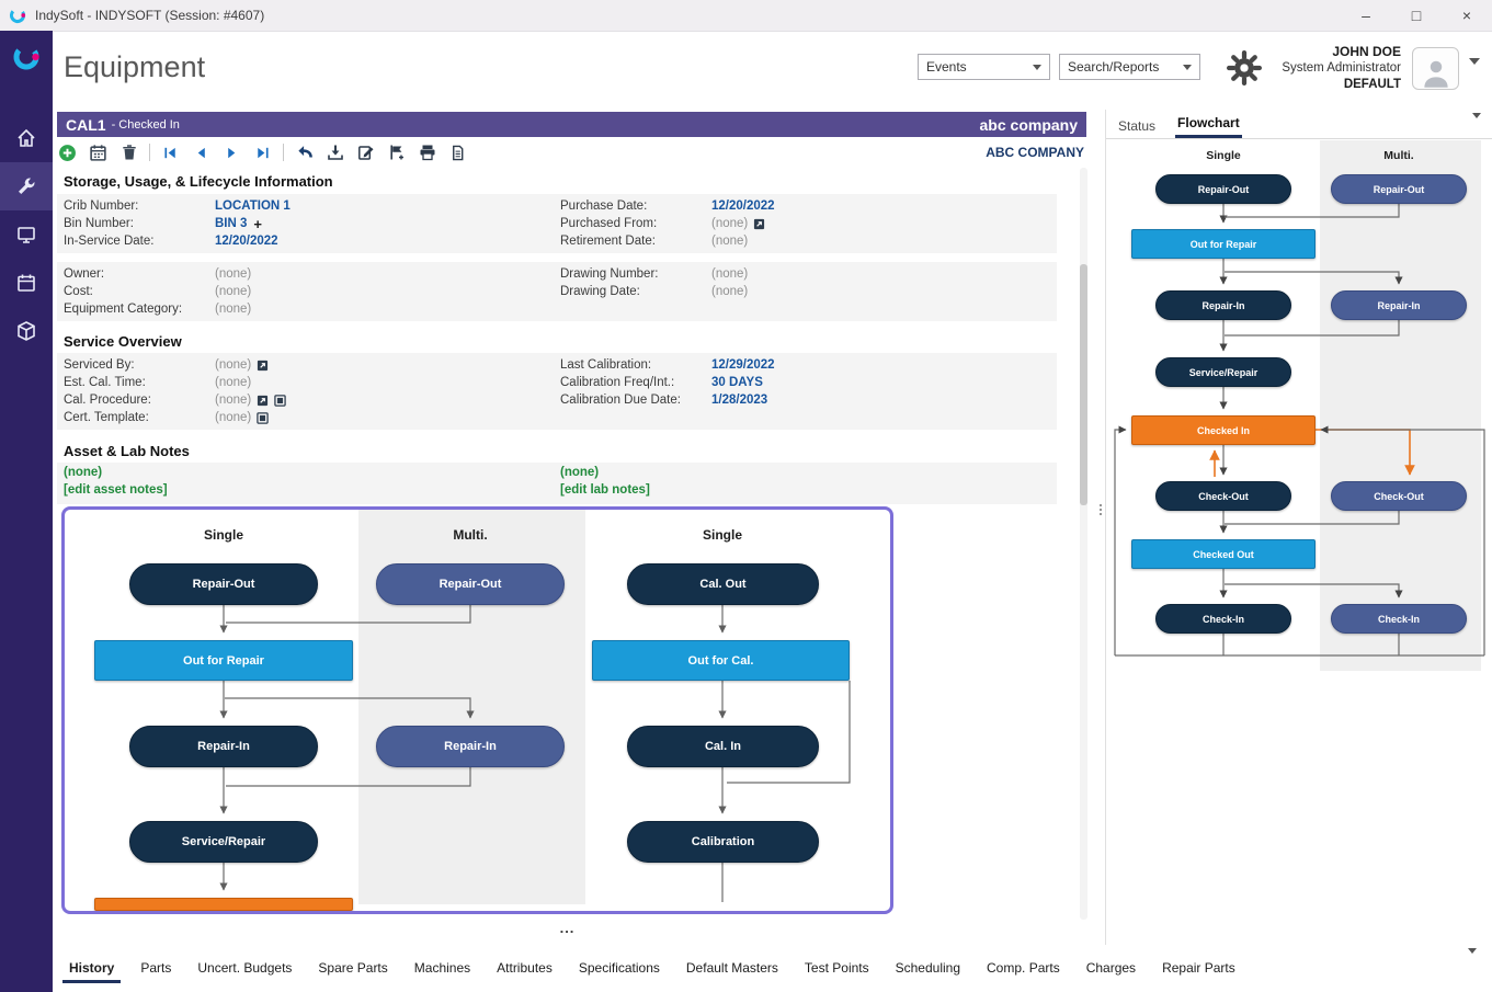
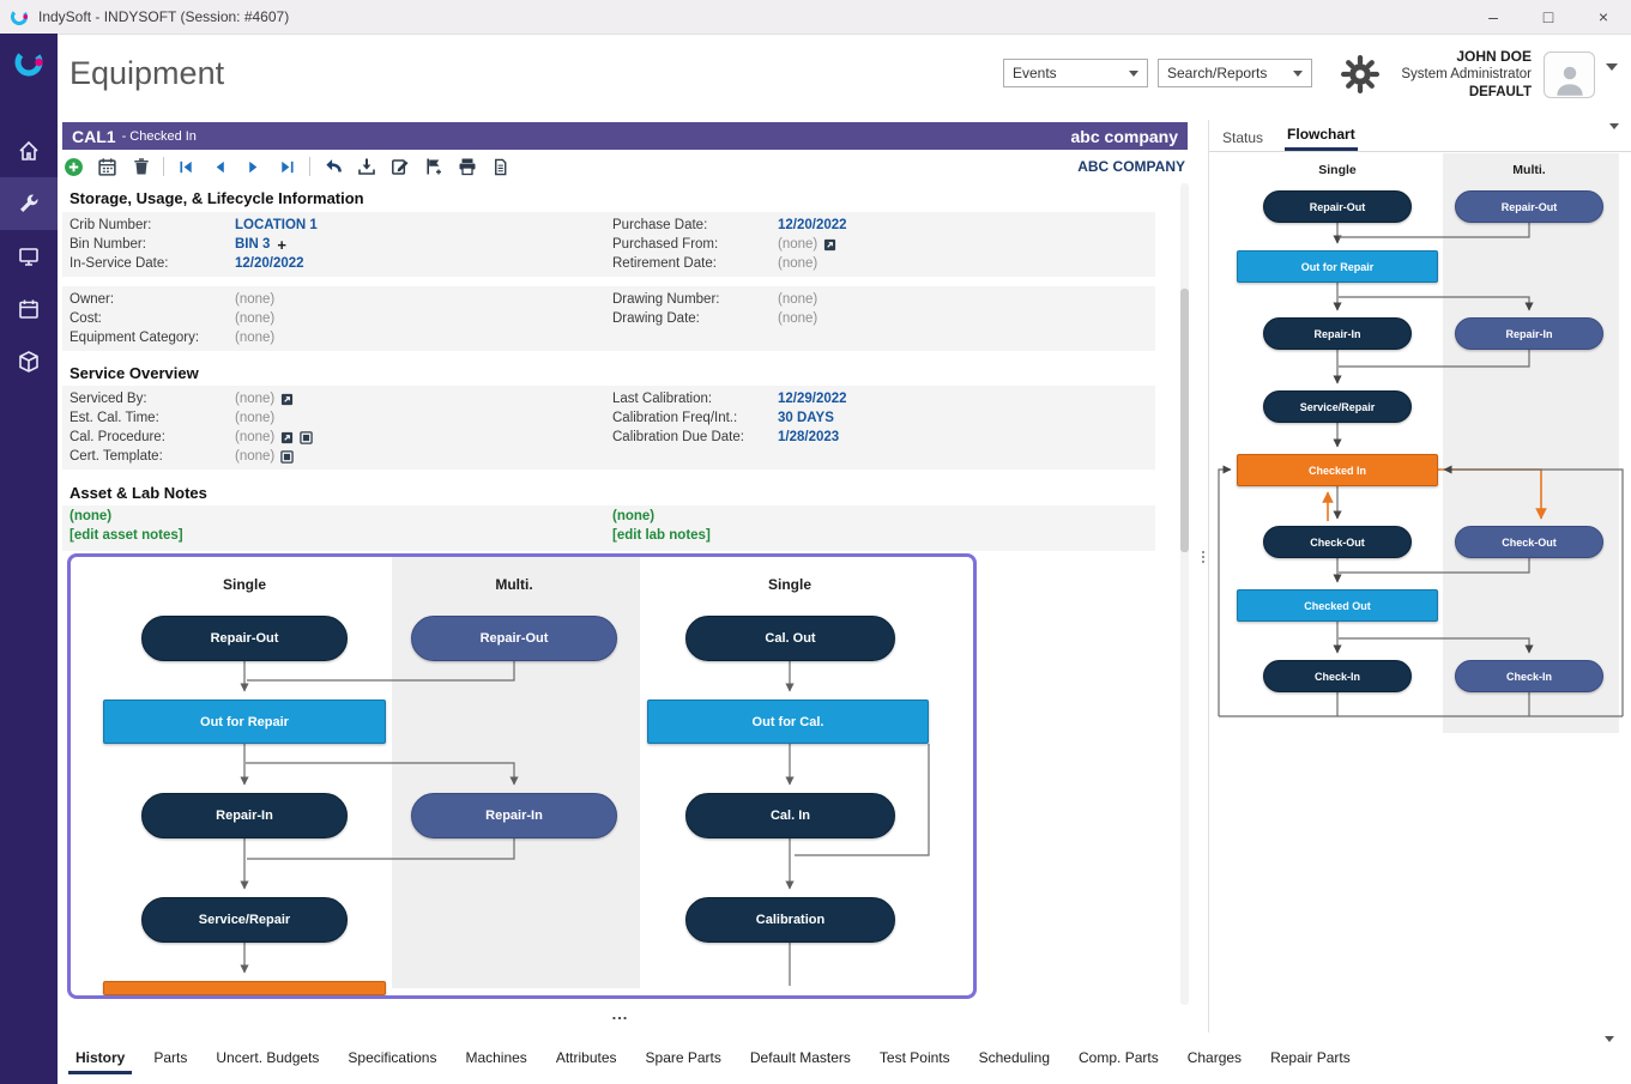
  IndySoft - INDYSOFT (Session: #4607)
  –
  □
  ×
  Equipment
  Events
  Search/Reports
  JOHN DOE
  System Administrator
  DEFAULT
  CAL1
  - Checked In
  abc company
  ABC COMPANY
  Storage, Usage, & Lifecycle Information
  Crib Number:
  LOCATION 1
  Bin Number:
  BIN 3
  +
  In-Service Date:
  12/20/2022
  Purchase Date:
  12/20/2022
  Purchased From:
  (none)
  Retirement Date:
  (none)
  Owner:
  (none)
  Cost:
  (none)
  Equipment Category:
  (none)
  Drawing Number:
  (none)
  Drawing Date:
  (none)
  Service Overview
  Serviced By:
  (none)
  Est. Cal. Time:
  (none)
  Cal. Procedure:
  (none)
  Cert. Template:
  (none)
  Last Calibration:
  12/29/2022
  Calibration Freq/Int.:
  30 DAYS
  Calibration Due Date:
  1/28/2023
  Asset & Lab Notes
  (none)
  [edit asset notes]
  (none)
  [edit lab notes]
  Single
  Multi.
  Single
  Repair-Out
  Repair-Out
  Cal. Out
  Out for Repair
  Out for Cal.
  Repair-In
  Repair-In
  Cal. In
  Service/Repair
  Calibration
  ...
  Status
  Flowchart
  Single
  Multi.
  Repair-Out
  Repair-Out
  Out for Repair
  Repair-In
  Repair-In
  Service/Repair
  Checked In
  Check-Out
  Check-Out
  Checked Out
  Check-In
  Check-In
  History
  Parts
  Uncert. Budgets
- Spare Parts
+ Specifications
  Machines
  Attributes
- Specifications
+ Spare Parts
  Default Masters
  Test Points
  Scheduling
  Comp. Parts
  Charges
  Repair Parts
